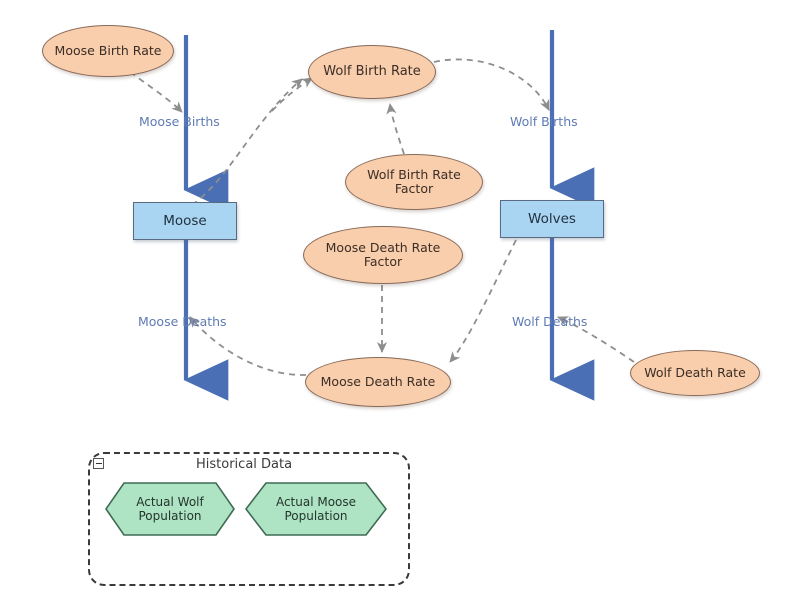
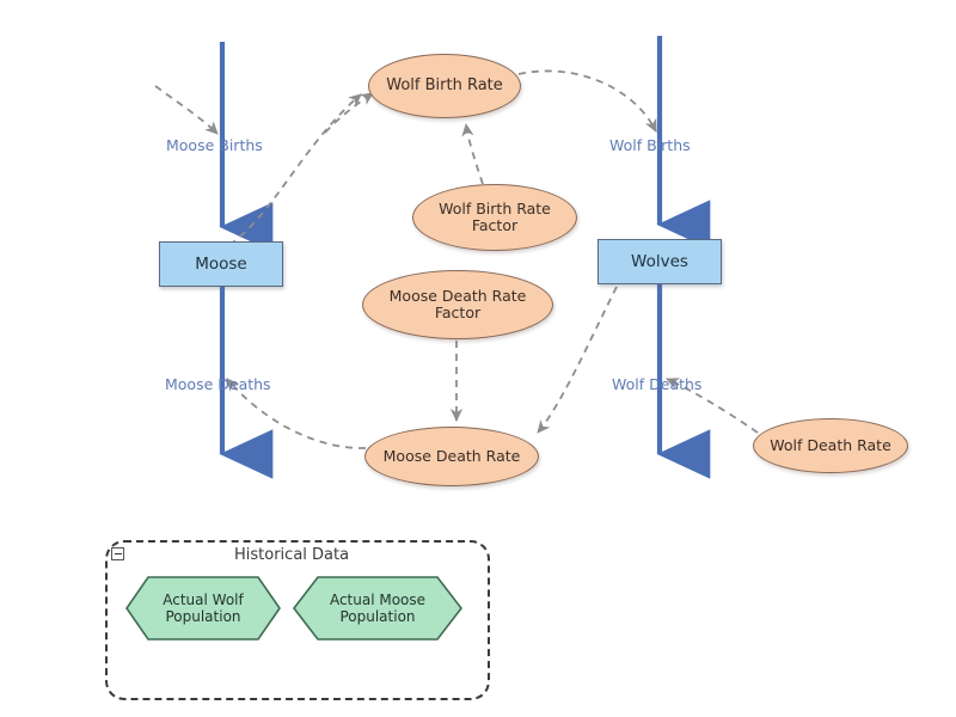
  Moose
  Wolves
- Moose Birth Rate
  Wolf Birth Rate
  Wolf Birth Rate Factor
  Moose Death Rate Factor
  Moose Death Rate
  Wolf Death Rate
  Moose Births
  Moose Deaths
  Wolf Births
  Wolf Deaths
  Historical Data
  Actual Wolf
  Population
  Actual Moose
  Population
